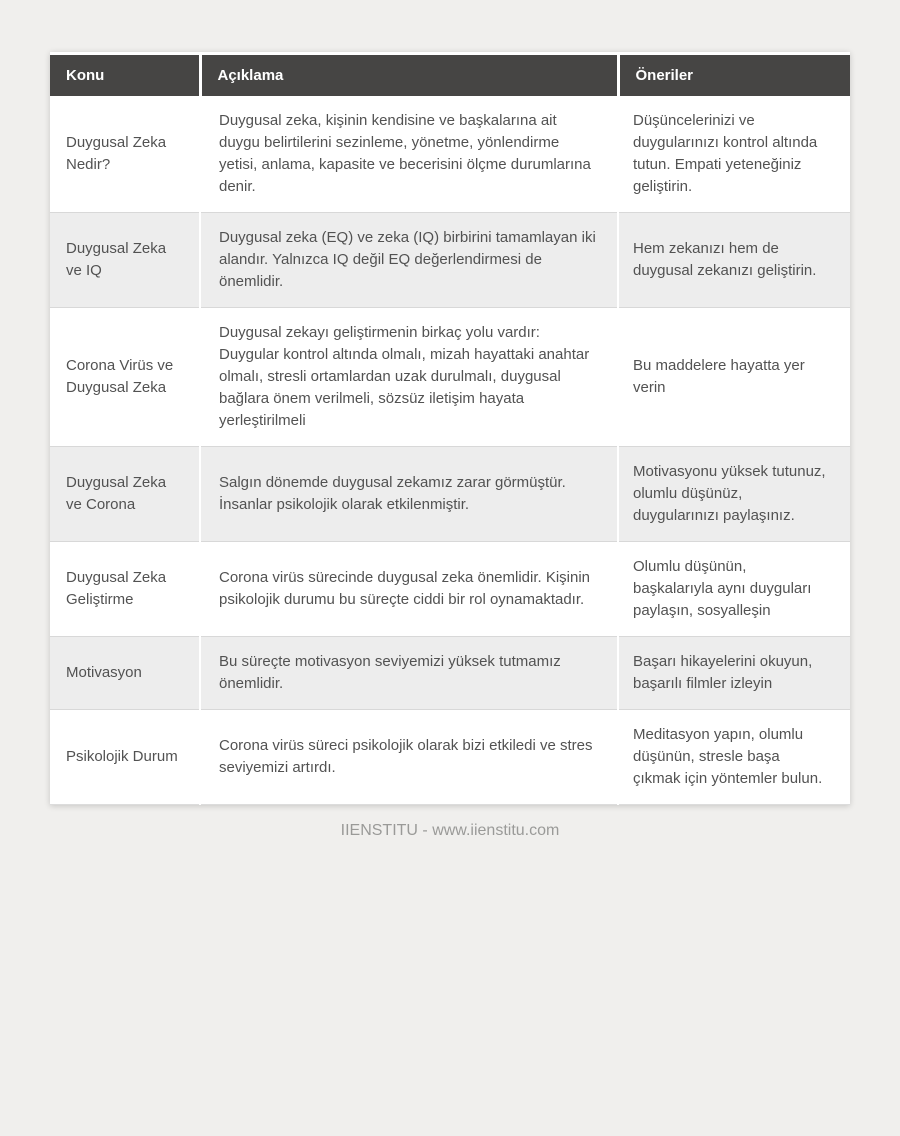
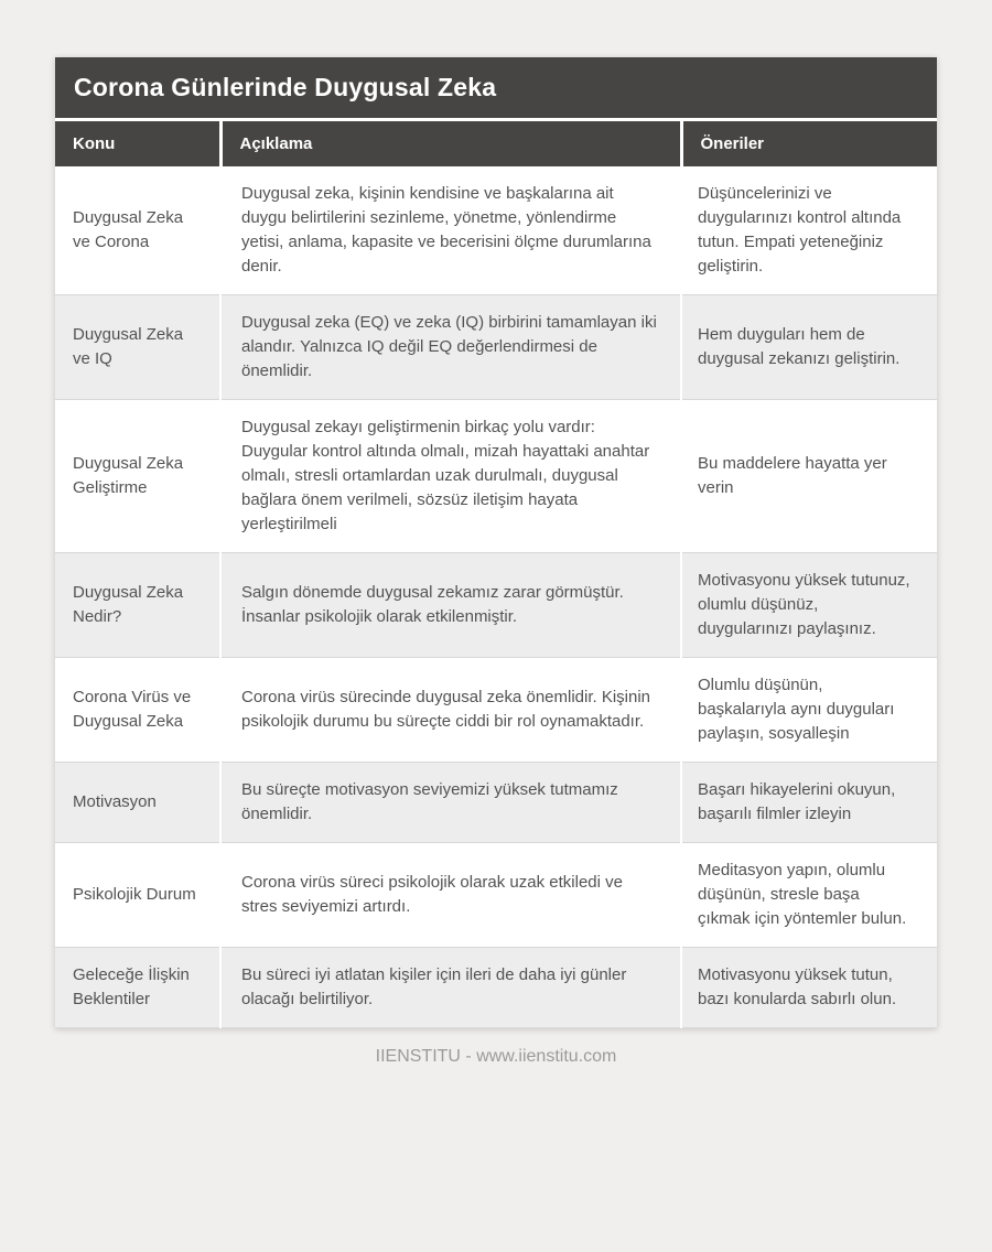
+ Corona Günlerinde Duygusal Zeka
  Konu	Açıklama	Öneriler
- Duygusal Zeka Nedir?	Duygusal zeka, kişinin kendisine ve başkalarına ait duygu belirtilerini sezinleme, yönetme, yönlendirme yetisi, anlama, kapasite ve becerisini ölçme durumlarına denir.	Düşüncelerinizi ve duygularınızı kontrol altında tutun. Empati yeteneğiniz geliştirin.
+ Duygusal Zeka ve Corona	Duygusal zeka, kişinin kendisine ve başkalarına ait duygu belirtilerini sezinleme, yönetme, yönlendirme yetisi, anlama, kapasite ve becerisini ölçme durumlarına denir.	Düşüncelerinizi ve duygularınızı kontrol altında tutun. Empati yeteneğiniz geliştirin.
- Duygusal Zeka ve IQ	Duygusal zeka (EQ) ve zeka (IQ) birbirini tamamlayan iki alandır. Yalnızca IQ değil EQ değerlendirmesi de önemlidir.	Hem zekanızı hem de duygusal zekanızı geliştirin.
+ Duygusal Zeka ve IQ	Duygusal zeka (EQ) ve zeka (IQ) birbirini tamamlayan iki alandır. Yalnızca IQ değil EQ değerlendirmesi de önemlidir.	Hem duyguları hem de duygusal zekanızı geliştirin.
- Corona Virüs ve Duygusal Zeka	Duygusal zekayı geliştirmenin birkaç yolu vardır: Duygular kontrol altında olmalı, mizah hayattaki anahtar olmalı, stresli ortamlardan uzak durulmalı, duygusal bağlara önem verilmeli, sözsüz iletişim hayata yerleştirilmeli	Bu maddelere hayatta yer verin
+ Duygusal Zeka Geliştirme	Duygusal zekayı geliştirmenin birkaç yolu vardır: Duygular kontrol altında olmalı, mizah hayattaki anahtar olmalı, stresli ortamlardan uzak durulmalı, duygusal bağlara önem verilmeli, sözsüz iletişim hayata yerleştirilmeli	Bu maddelere hayatta yer verin
- Duygusal Zeka ve Corona	Salgın dönemde duygusal zekamız zarar görmüştür. İnsanlar psikolojik olarak etkilenmiştir.	Motivasyonu yüksek tutunuz, olumlu düşünüz, duygularınızı paylaşınız.
+ Duygusal Zeka Nedir?	Salgın dönemde duygusal zekamız zarar görmüştür. İnsanlar psikolojik olarak etkilenmiştir.	Motivasyonu yüksek tutunuz, olumlu düşünüz, duygularınızı paylaşınız.
- Duygusal Zeka Geliştirme	Corona virüs sürecinde duygusal zeka önemlidir. Kişinin psikolojik durumu bu süreçte ciddi bir rol oynamaktadır.	Olumlu düşünün, başkalarıyla aynı duyguları paylaşın, sosyalleşin
+ Corona Virüs ve Duygusal Zeka	Corona virüs sürecinde duygusal zeka önemlidir. Kişinin psikolojik durumu bu süreçte ciddi bir rol oynamaktadır.	Olumlu düşünün, başkalarıyla aynı duyguları paylaşın, sosyalleşin
  Motivasyon	Bu süreçte motivasyon seviyemizi yüksek tutmamız önemlidir.	Başarı hikayelerini okuyun, başarılı filmler izleyin
- Psikolojik Durum	Corona virüs süreci psikolojik olarak bizi etkiledi ve stres seviyemizi artırdı.	Meditasyon yapın, olumlu düşünün, stresle başa çıkmak için yöntemler bulun.
+ Psikolojik Durum	Corona virüs süreci psikolojik olarak uzak etkiledi ve stres seviyemizi artırdı.	Meditasyon yapın, olumlu düşünün, stresle başa çıkmak için yöntemler bulun.
+ Geleceğe İlişkin Beklentiler	Bu süreci iyi atlatan kişiler için ileri de daha iyi günler olacağı belirtiliyor.	Motivasyonu yüksek tutun, bazı konularda sabırlı olun.
  IIENSTITU - www.iienstitu.com
